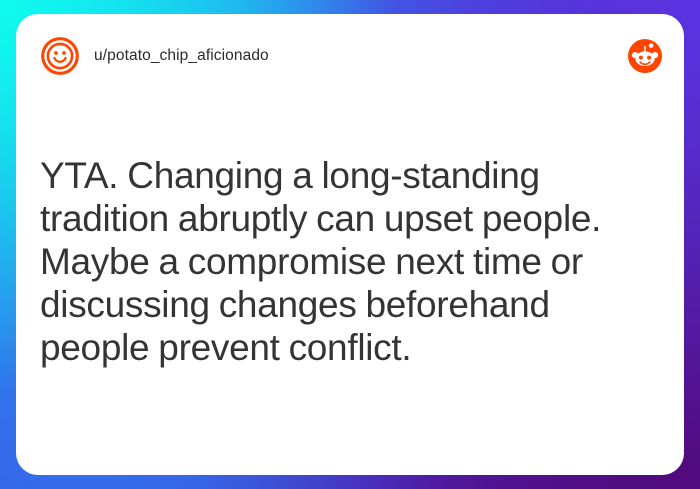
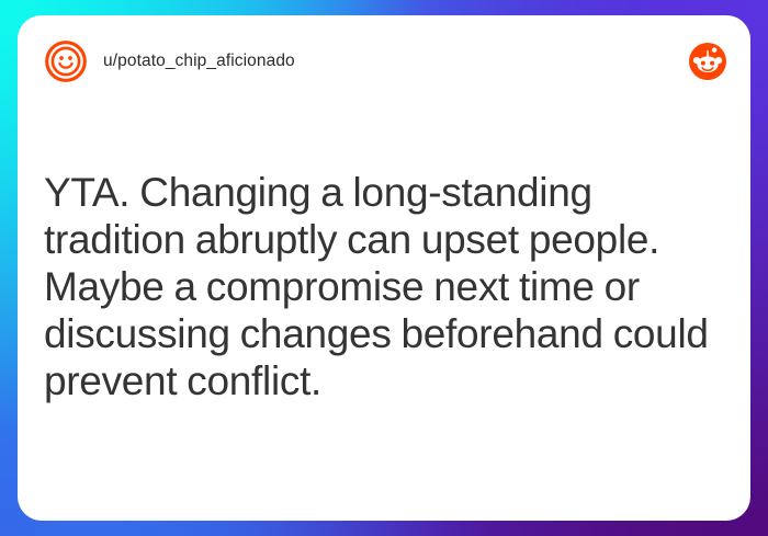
  u/potato_chip_aficionado
- YTA. Changing a long-standing tradition abruptly can upset people. Maybe a compromise next time or discussing changes beforehand people prevent conflict.
+ YTA. Changing a long-standing tradition abruptly can upset people. Maybe a compromise next time or discussing changes beforehand could prevent conflict.
